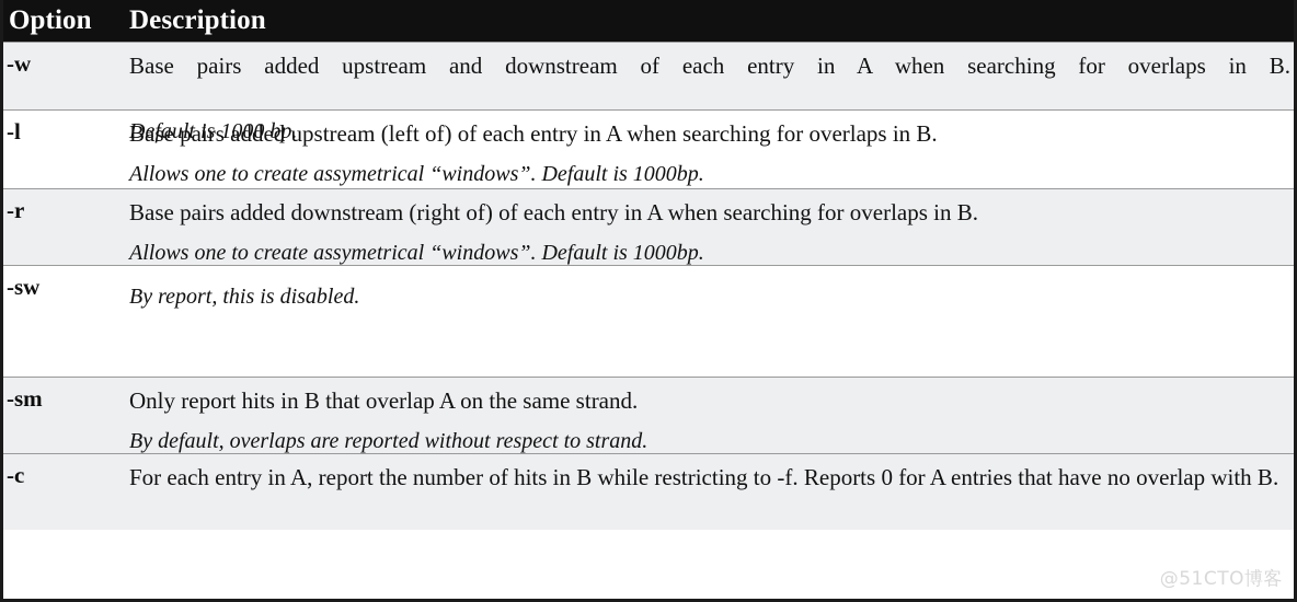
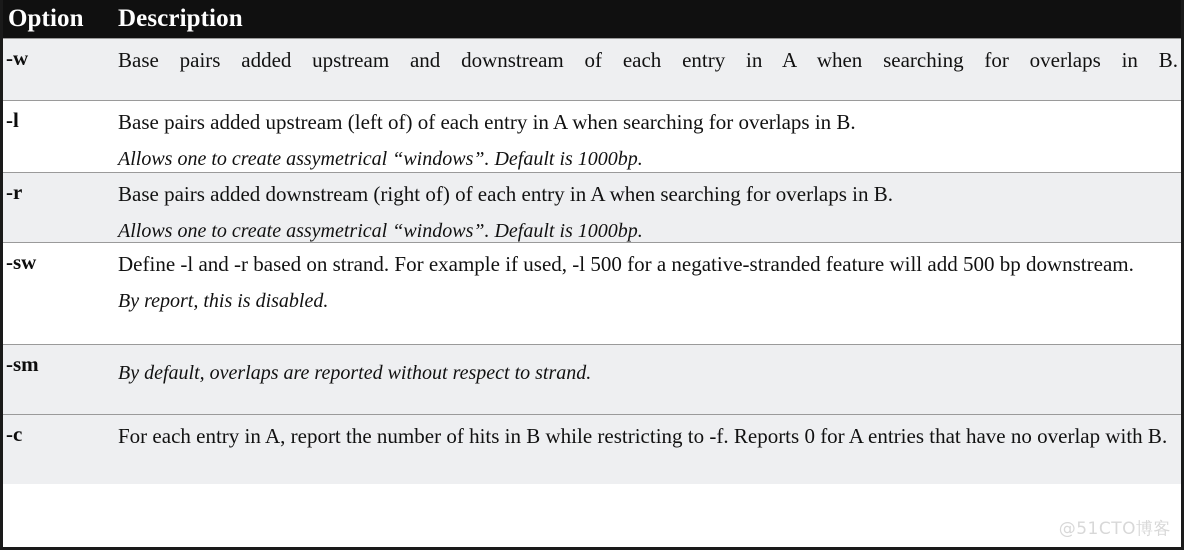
  Option
  Description
  -w
  Base pairs added upstream and downstream of each entry in A when searching for overlaps in B.
- Default is 1000 bp.
  -l
  Base pairs added upstream (left of) of each entry in A when searching for overlaps in B.
  Allows one to create assymetrical “windows”. Default is 1000bp.
  -r
  Base pairs added downstream (right of) of each entry in A when searching for overlaps in B.
  Allows one to create assymetrical “windows”. Default is 1000bp.
  -sw
+ Define -l and -r based on strand. For example if used, -l 500 for a negative-stranded feature will add 500 bp downstream.
  By report, this is disabled.
  -sm
- Only report hits in B that overlap A on the same strand.
  By default, overlaps are reported without respect to strand.
  -c
  For each entry in A, report the number of hits in B while restricting to -f. Reports 0 for A entries that have no overlap with B.
  @51CTO博客
